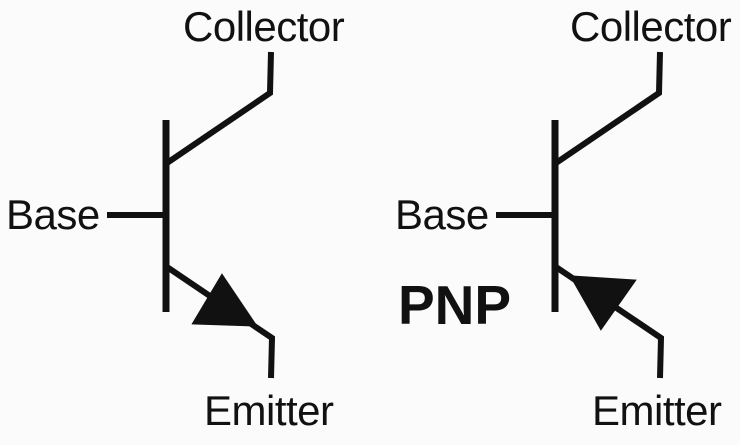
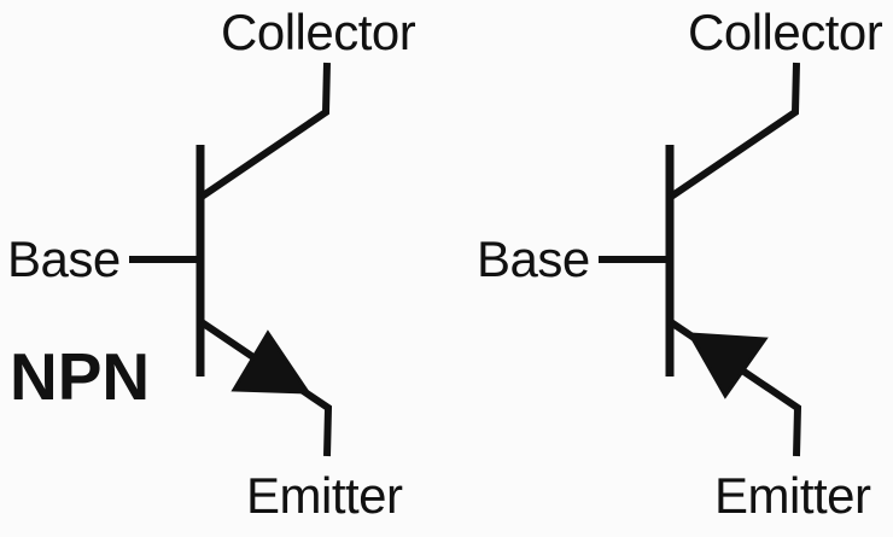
  Collector
  Base
  Emitter
+ NPN
  Collector
  Base
  Emitter
- PNP
